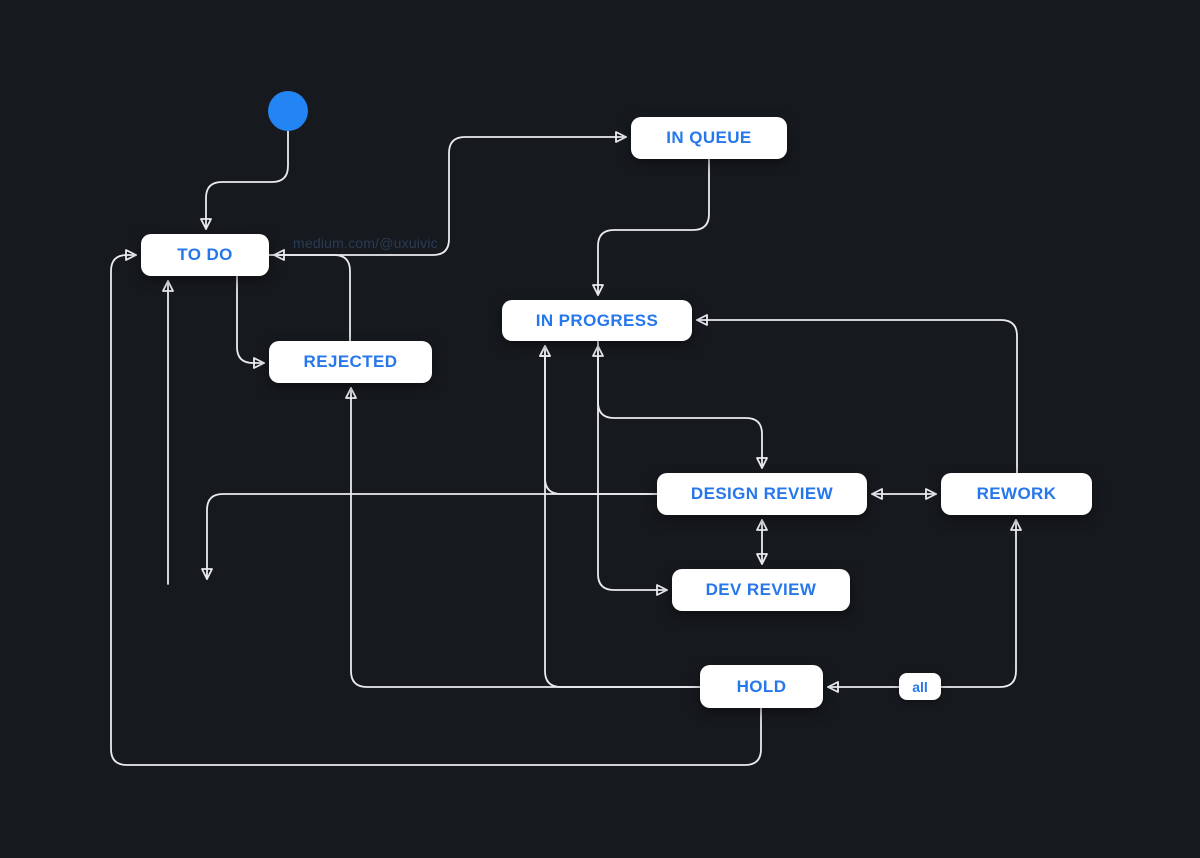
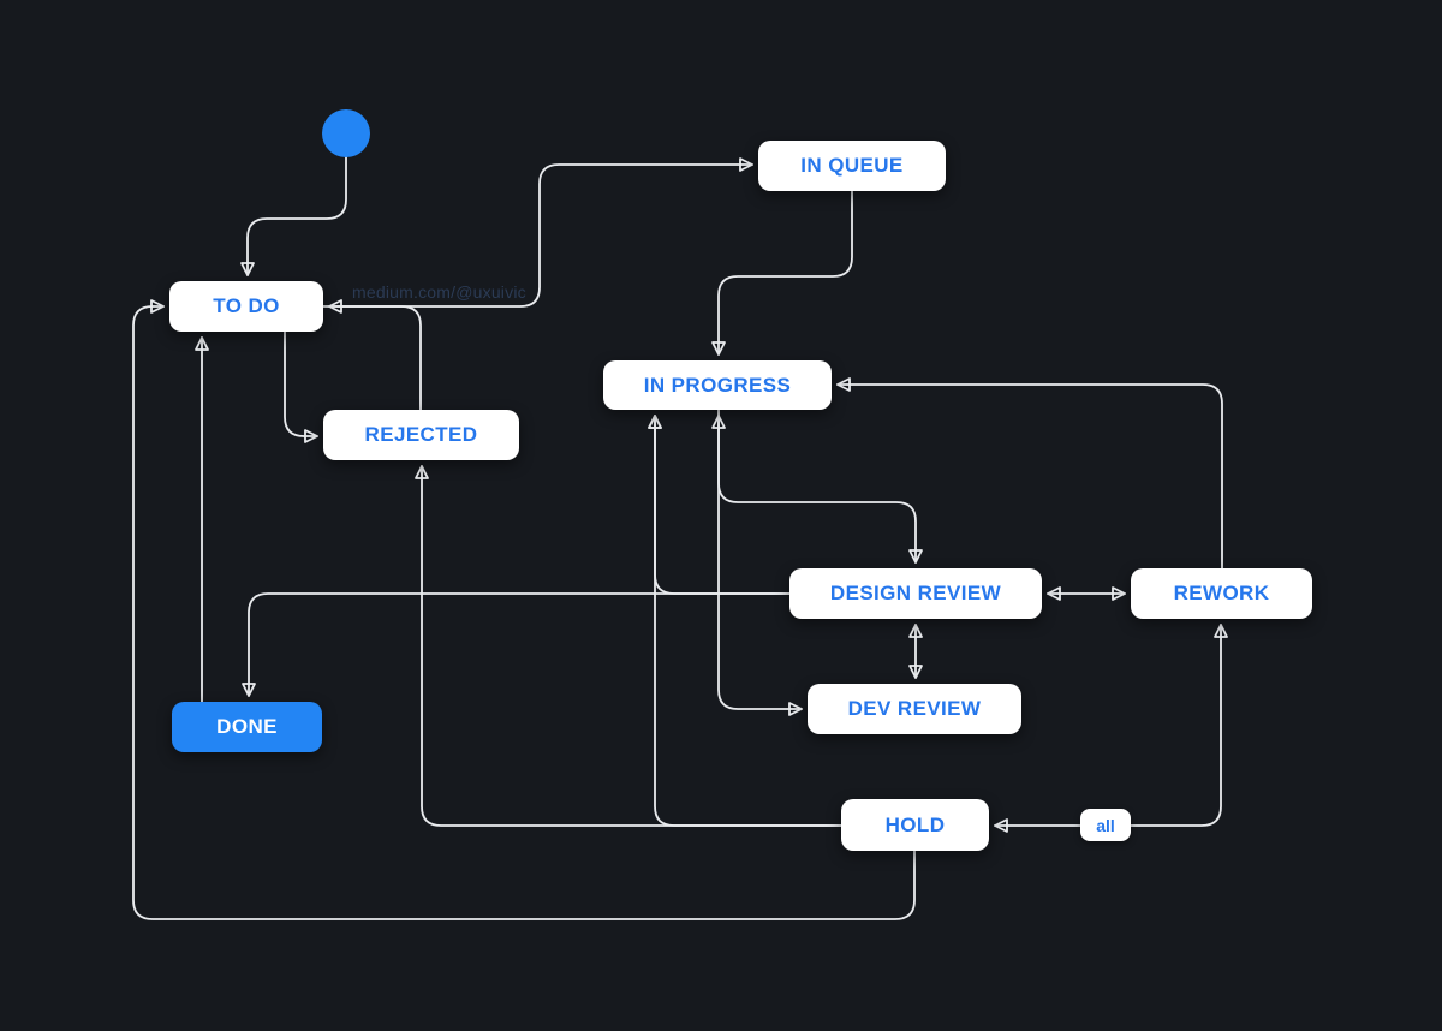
  TO DO
  IN QUEUE
  IN PROGRESS
  REJECTED
  DESIGN REVIEW
  REWORK
  DEV REVIEW
+ DONE
  HOLD
  all
  medium.com/@uxuivic
